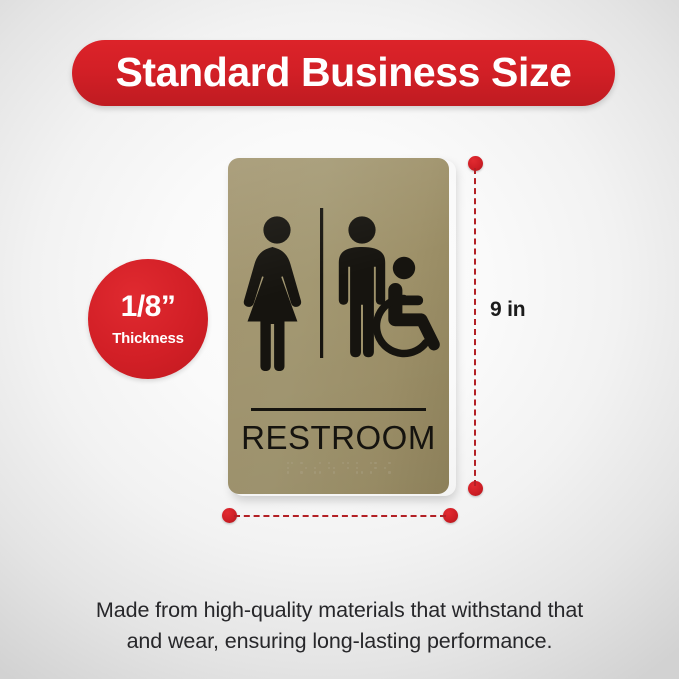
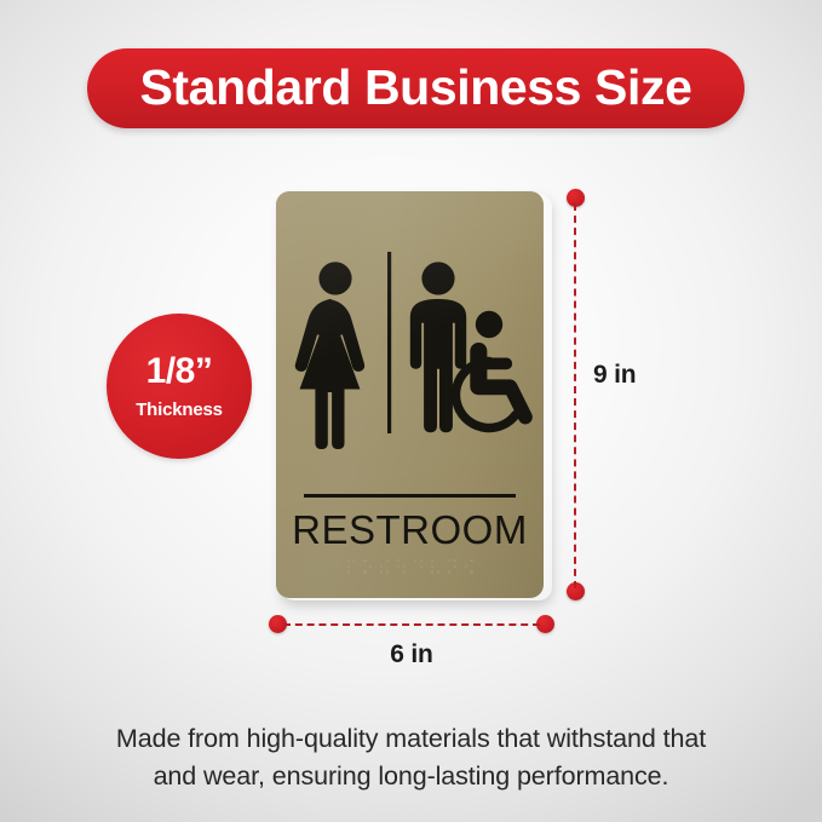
  Standard Business Size
  1/8”
  Thickness
  9 in
+ 6 in
  Made from high-quality materials that withstand that
  and wear, ensuring long-lasting performance.
